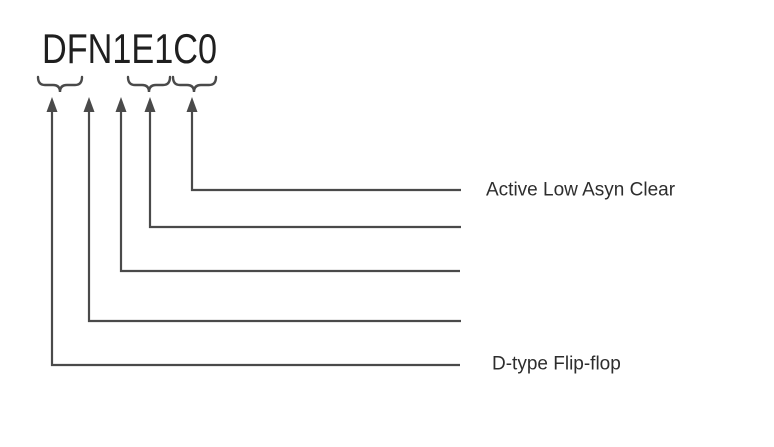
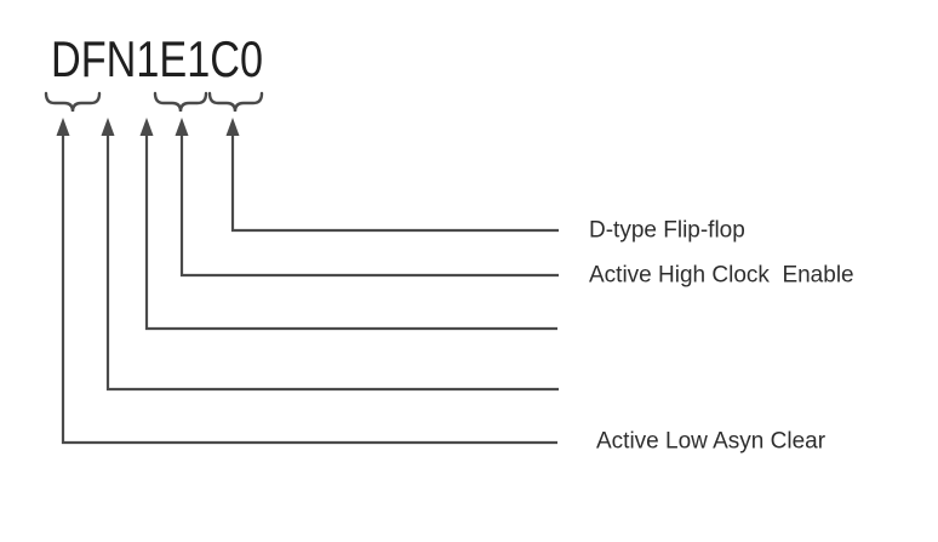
  DFN1E1C0
- Active Low Asyn Clear
+ D-type Flip-flop
+ Active High Clock Enable
- D-type Flip-flop
+ Active Low Asyn Clear
